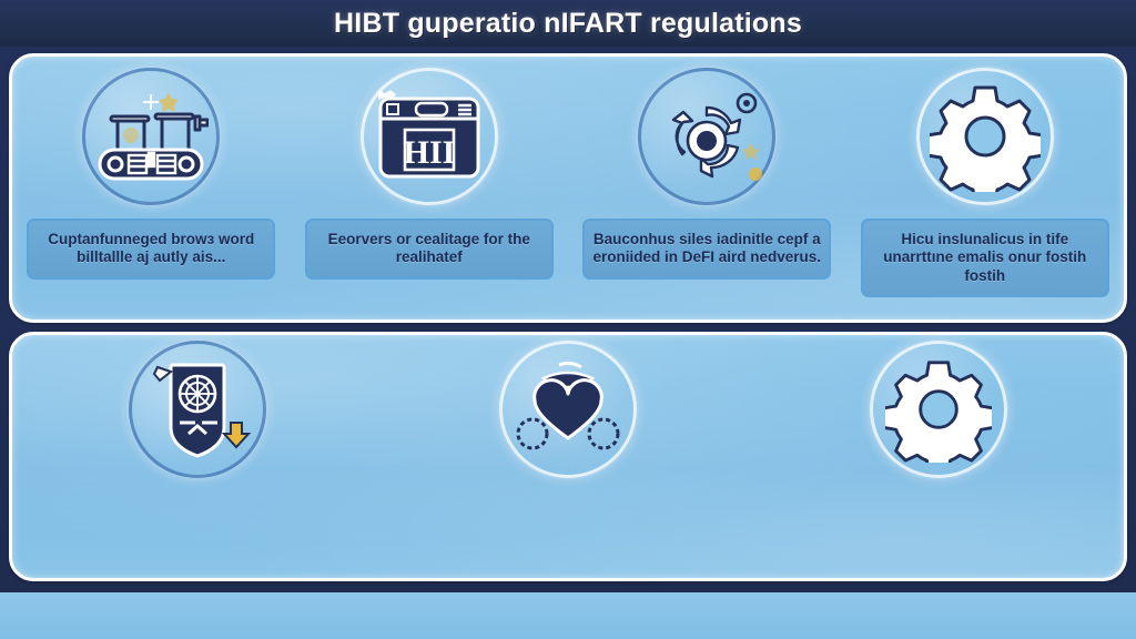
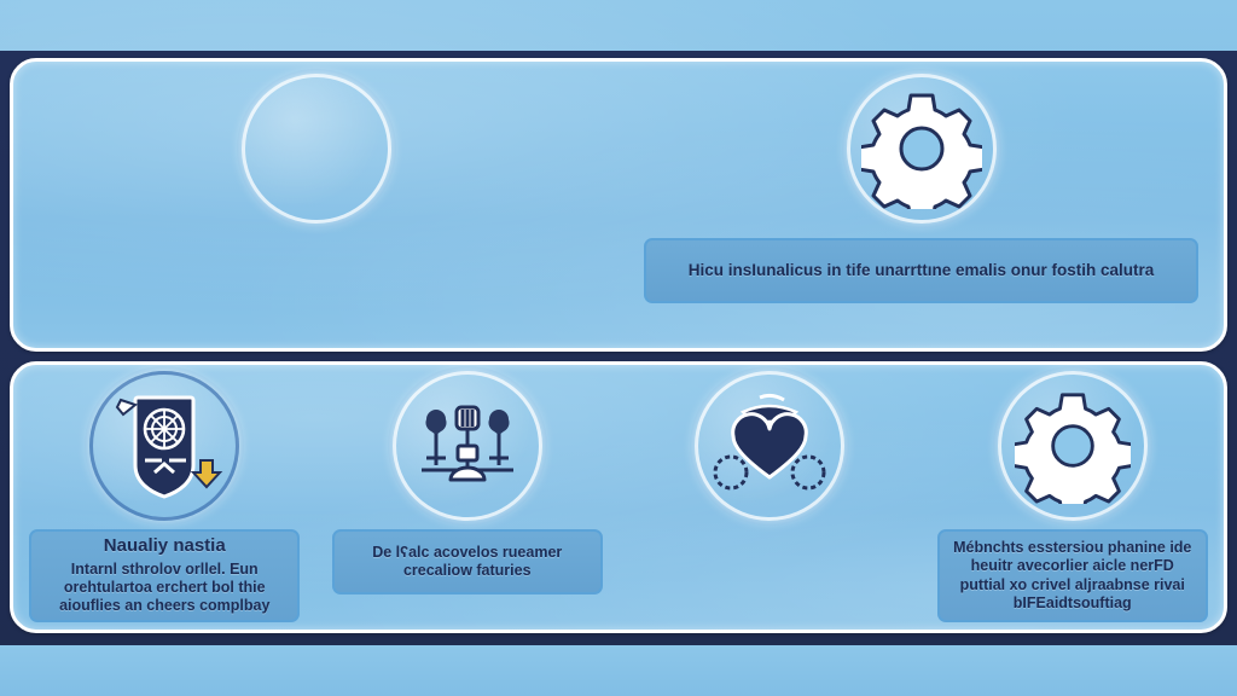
- HIBT guperatio nIFART regulations
- Cuptanfunneged browз word billtallle aj autly ais...
- HII
- Eeorvers or cealitage for the realіhatef
- Bauconhus siles iadinitle cepf a eroniided in DeFI aird nedverus.
- Hicu insIunalicus in tife unarrttıne emalis onur fostih fostih
+ Hicu insIunalicus in tife unarrttıne emalis onur fostih calutra
+ Naualiy nastia
+ Intarnl sthrolov orllel. Eun orehtulartoa erchert bol thie aiouflies an cheers complbay
+ De lʕalc acovelos rueamer crecaliow faturies
+ Mébnchts esstersiou phanine ide heuitr avecorlier aicle nerFD puttial xo crivel aljraabnse rivai bIFEaidtsouftiag
